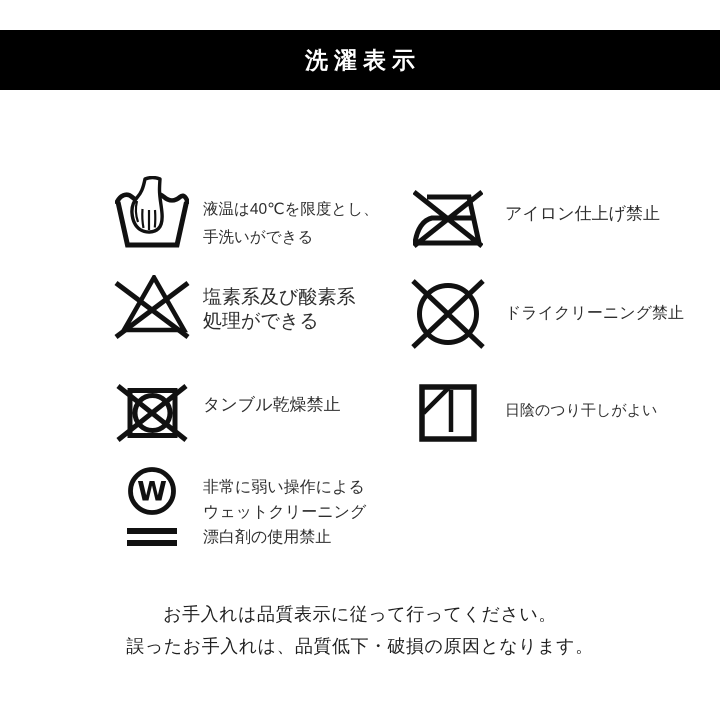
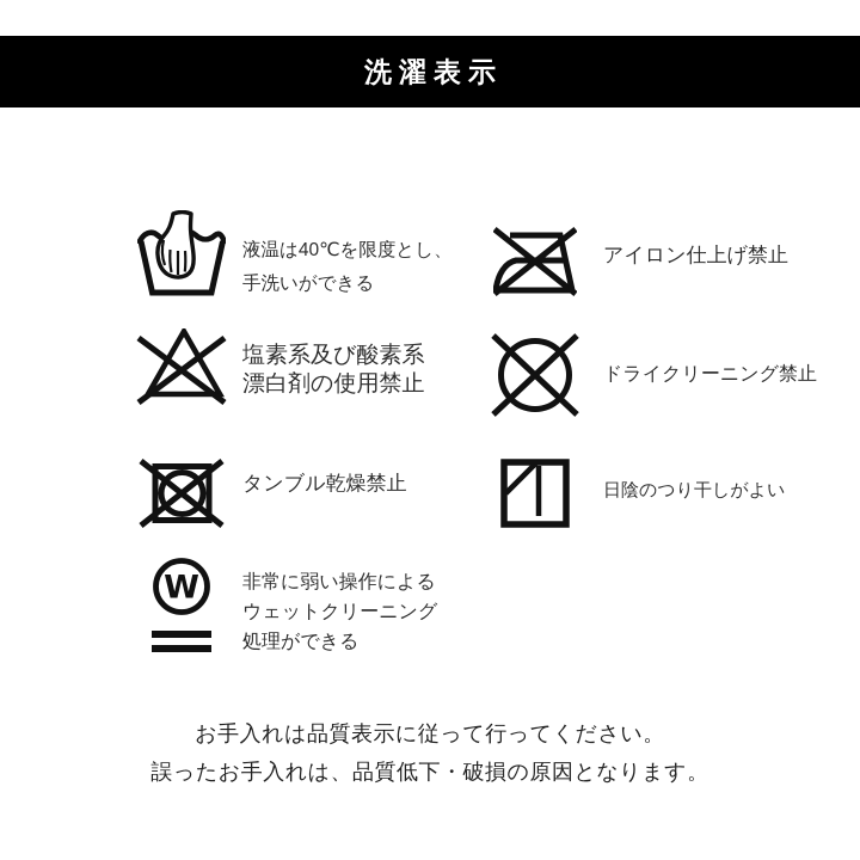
  洗濯表示
  液温は40℃を限度とし、
  手洗いができる
  塩素系及び酸素系
- 処理ができる
+ 漂白剤の使用禁止
  タンブル乾燥禁止
  W
  非常に弱い操作による
  ウェットクリーニング
- 漂白剤の使用禁止
+ 処理ができる
  アイロン仕上げ禁止
  ドライクリーニング禁止
  日陰のつり干しがよい
  お手入れは品質表示に従って行ってください。
  誤ったお手入れは、品質低下・破損の原因となります。
